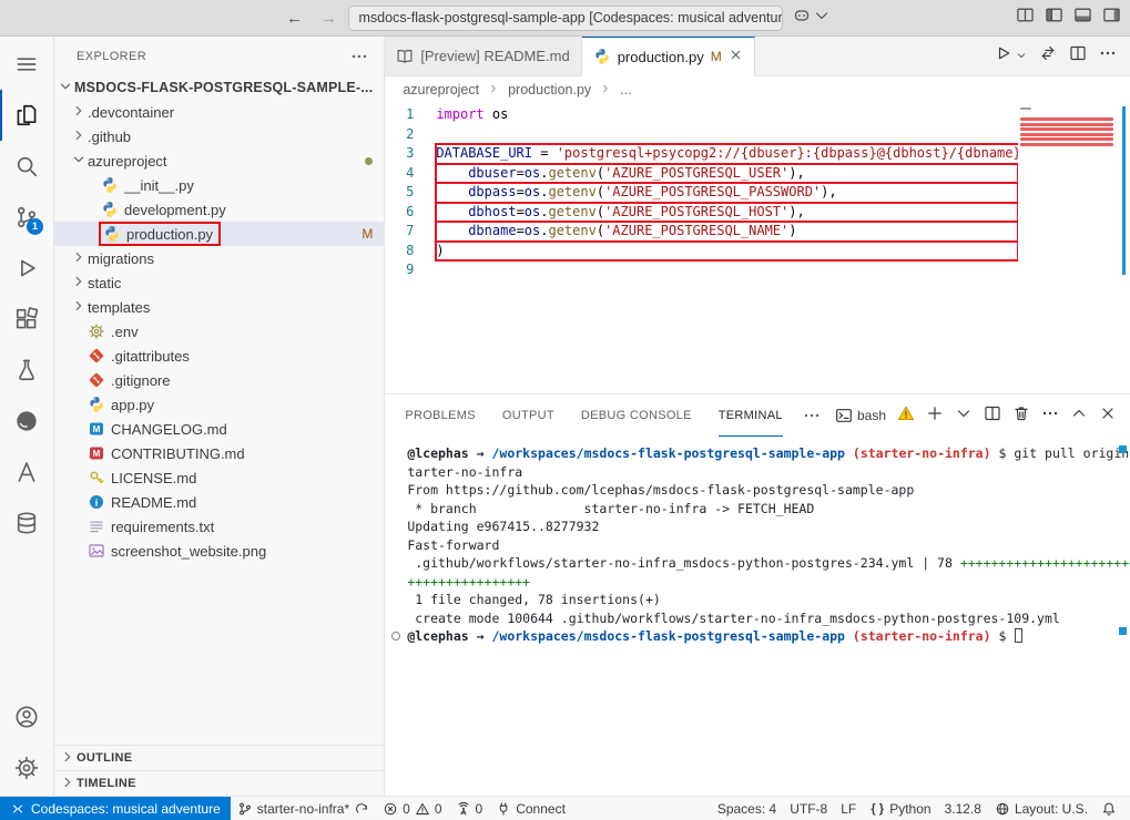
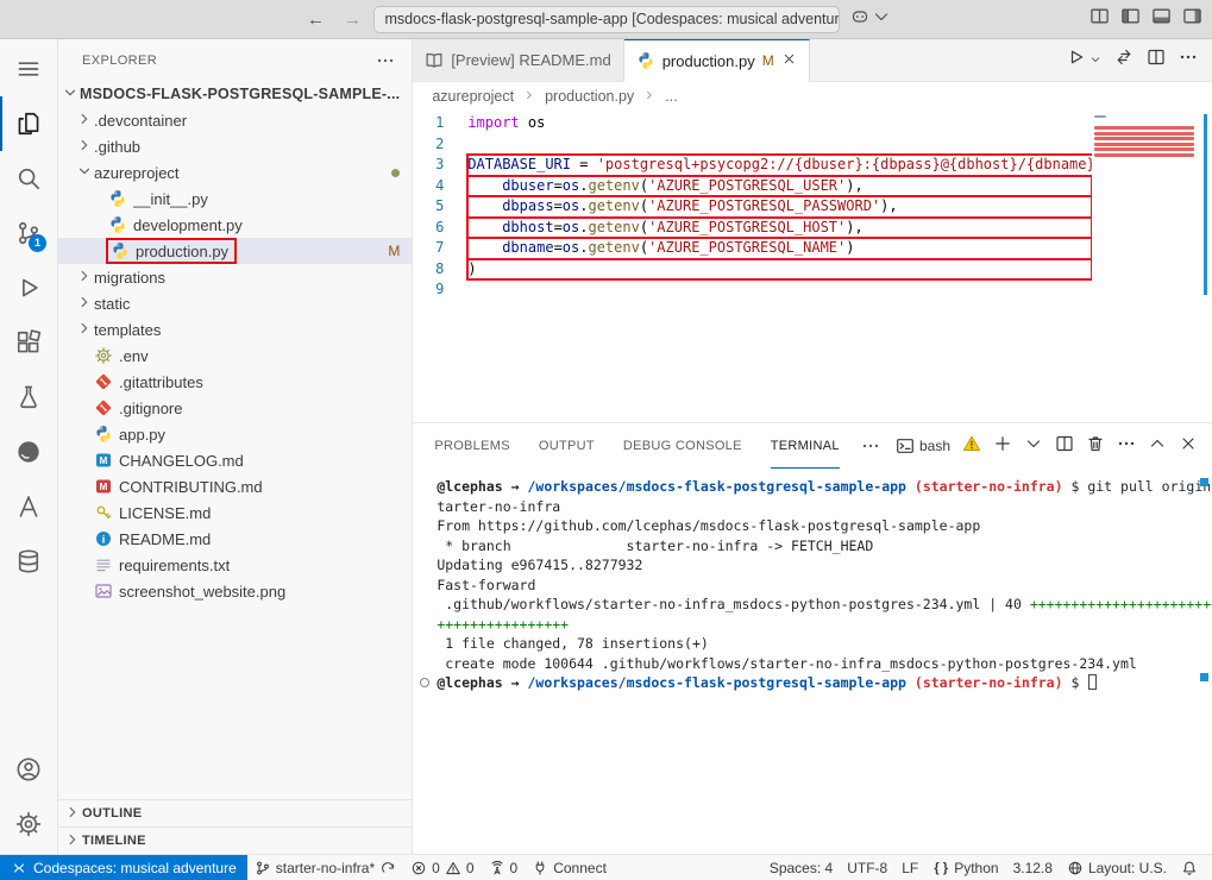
  ←
  →
  msdocs-flask-postgresql-sample-app [Codespaces: musical adventur
  1
  EXPLORER
  MSDOCS-FLASK-POSTGRESQL-SAMPLE-...
  .devcontainer
  .github
  azureproject
  __init__.py
  development.py
  production.py
  M
  migrations
  static
  templates
  .env
  .gitattributes
  .gitignore
  app.py
  M
  CHANGELOG.md
  M
  CONTRIBUTING.md
  LICENSE.md
  i
  README.md
  requirements.txt
  screenshot_website.png
  OUTLINE
  TIMELINE
  [Preview] README.md
  production.py
  M
  azureproject
  production.py
  ...
  1
  import os
  2
  3
  DATABASE_URI = 'postgresql+psycopg2://{dbuser}:{dbpass}@{dbhost}/{dbname}
  4
  dbuser=os.getenv('AZURE_POSTGRESQL_USER'),
  5
  dbpass=os.getenv('AZURE_POSTGRESQL_PASSWORD'),
  6
  dbhost=os.getenv('AZURE_POSTGRESQL_HOST'),
  7
  dbname=os.getenv('AZURE_POSTGRESQL_NAME')
  8
  )
  9
  PROBLEMS
  OUTPUT
  DEBUG CONSOLE
  TERMINAL
  bash
  @lcephas → /workspaces/msdocs-flask-postgresql-sample-app (starter-no-infra) $ git pull origin
  tarter-no-infra
  From https://github.com/lcephas/msdocs-flask-postgresql-sample-app
  * branch starter-no-infra -> FETCH_HEAD
  Updating e967415..8277932
  Fast-forward
- .github/workflows/starter-no-infra_msdocs-python-postgres-234.yml | 78 ++++++++++++++++++++++
+ .github/workflows/starter-no-infra_msdocs-python-postgres-234.yml | 40 ++++++++++++++++++++++
  ++++++++++++++++
  1 file changed, 78 insertions(+)
- create mode 100644 .github/workflows/starter-no-infra_msdocs-python-postgres-109.yml
+ create mode 100644 .github/workflows/starter-no-infra_msdocs-python-postgres-234.yml
  @lcephas → /workspaces/msdocs-flask-postgresql-sample-app (starter-no-infra) $
  Codespaces: musical adventure
  starter-no-infra*
  0
  0
  0
  Connect
  Spaces: 4
  UTF-8
  LF
  { }
  Python
  3.12.8
  Layout: U.S.
